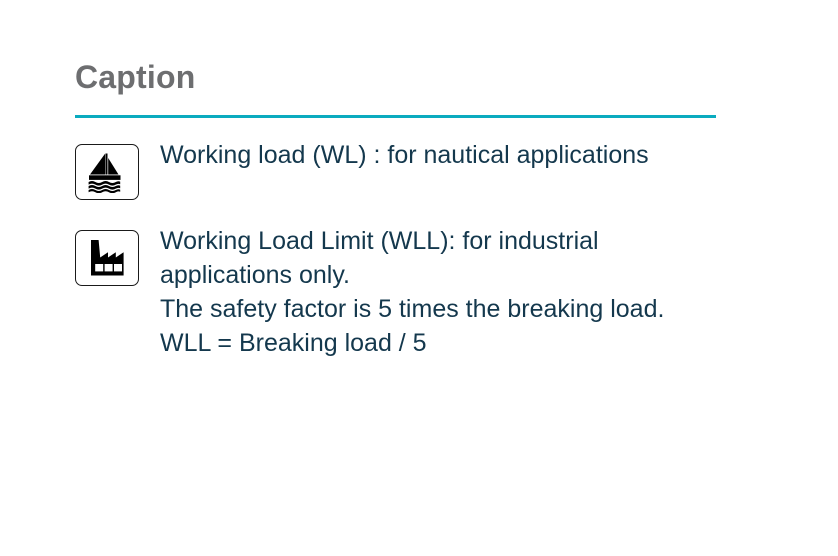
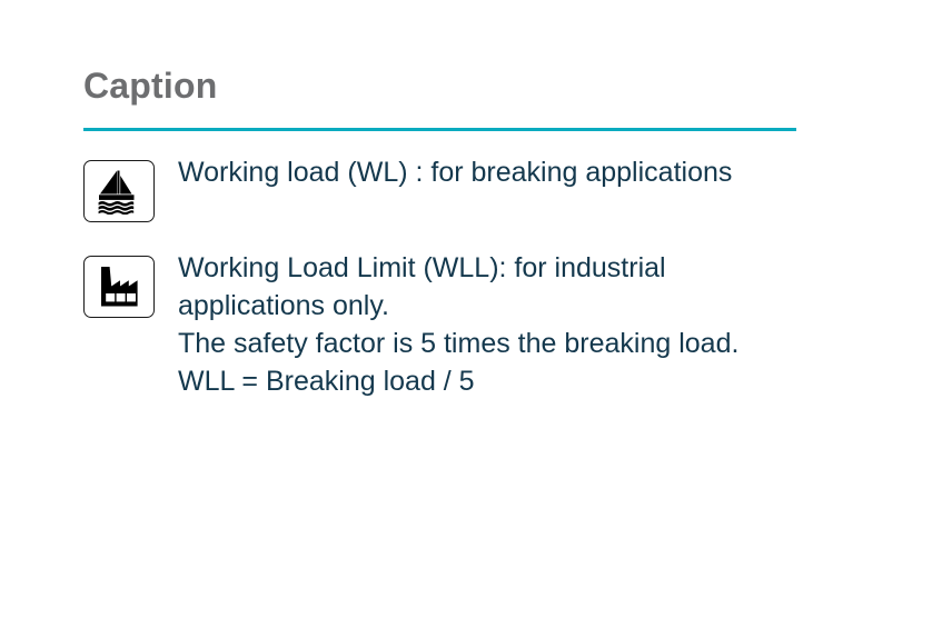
  Caption
- Working load (WL) : for nautical applications
+ Working load (WL) : for breaking applications
  Working Load Limit (WLL): for industrial applications only.
  The safety factor is 5 times the breaking load.
  WLL = Breaking load / 5
